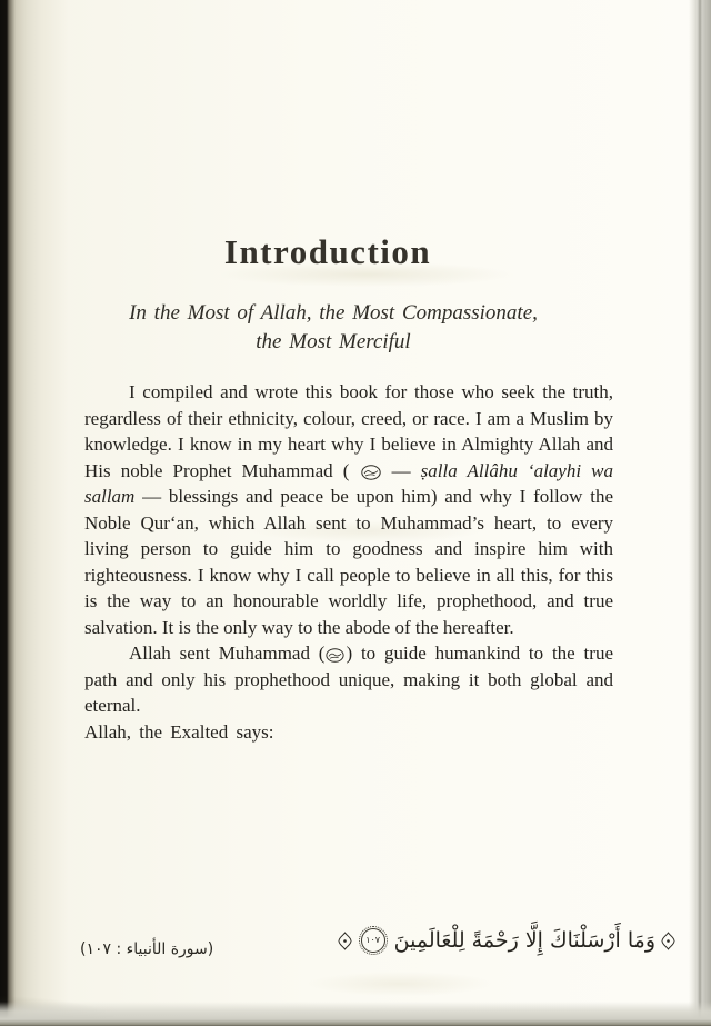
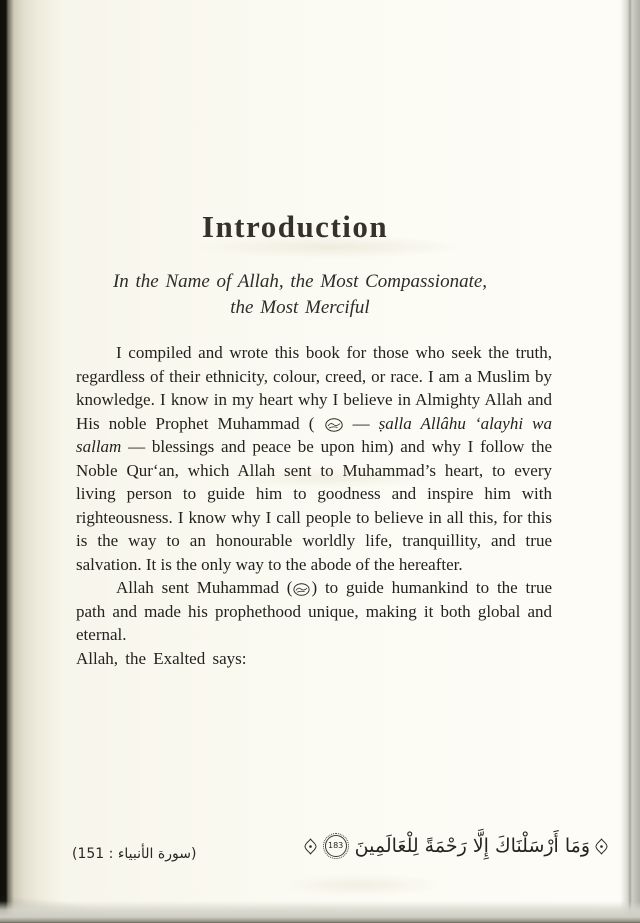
  Introduction
- In the Most of Allah, the Most Compassionate,
+ In the Name of Allah, the Most Compassionate,
  the Most Merciful
- I compiled and wrote this book for those who seek the truth, regardless of their ethnicity, colour, creed, or race. I am a Muslim by knowledge. I know in my heart why I believe in Almighty Allah and His noble Prophet Muhammad ( — ṣalla Allâhu ‘alayhi wa sallam — blessings and peace be upon him) and why I follow the Noble Qur‘an, which Allah sent to Muhammad’s heart, to every living person to guide him to goodness and inspire him with righteousness. I know why I call people to believe in all this, for this is the way to an honourable worldly life, prophethood, and true salvation. It is the only way to the abode of the hereafter.
+ I compiled and wrote this book for those who seek the truth, regardless of their ethnicity, colour, creed, or race. I am a Muslim by knowledge. I know in my heart why I believe in Almighty Allah and His noble Prophet Muhammad ( — ṣalla Allâhu ‘alayhi wa sallam — blessings and peace be upon him) and why I follow the Noble Qur‘an, which Allah sent to Muhammad’s heart, to every living person to guide him to goodness and inspire him with righteousness. I know why I call people to believe in all this, for this is the way to an honourable worldly life, tranquillity, and true salvation. It is the only way to the abode of the hereafter.
- Allah sent Muhammad ( ) to guide humankind to the true path and only his prophethood unique, making it both global and eternal.
+ Allah sent Muhammad ( ) to guide humankind to the true path and made his prophethood unique, making it both global and eternal.
  Allah, the Exalted says:
- (سورة الأنبياء : ١٠٧)
+ (سورة الأنبياء : 151)
  وَمَا أَرْسَلْنَاكَ إِلَّا رَحْمَةً لِلْعَالَمِينَ
- ١٠٧
+ 183
